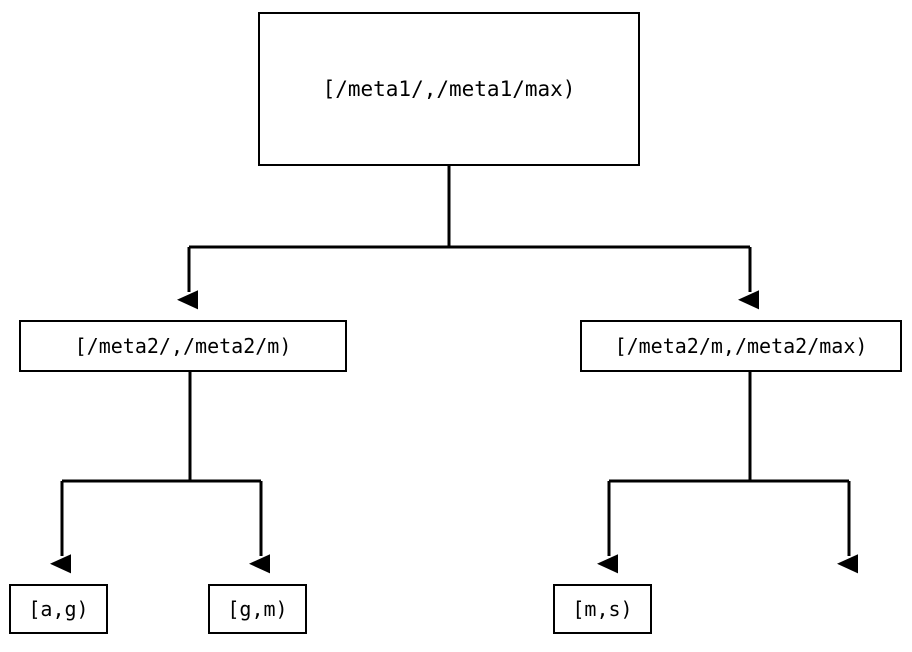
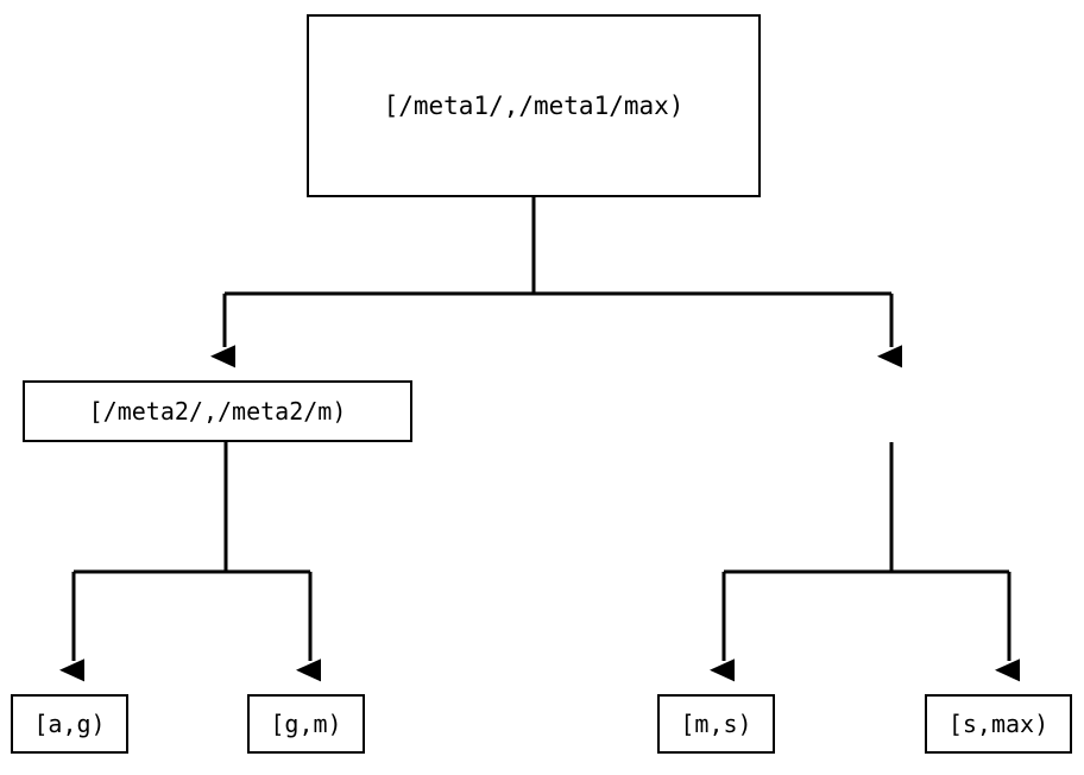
  [/meta1/,/meta1/max)
  [/meta2/,/meta2/m)
- [/meta2/m,/meta2/max)
  [a,g)
  [g,m)
  [m,s)
+ [s,max)
